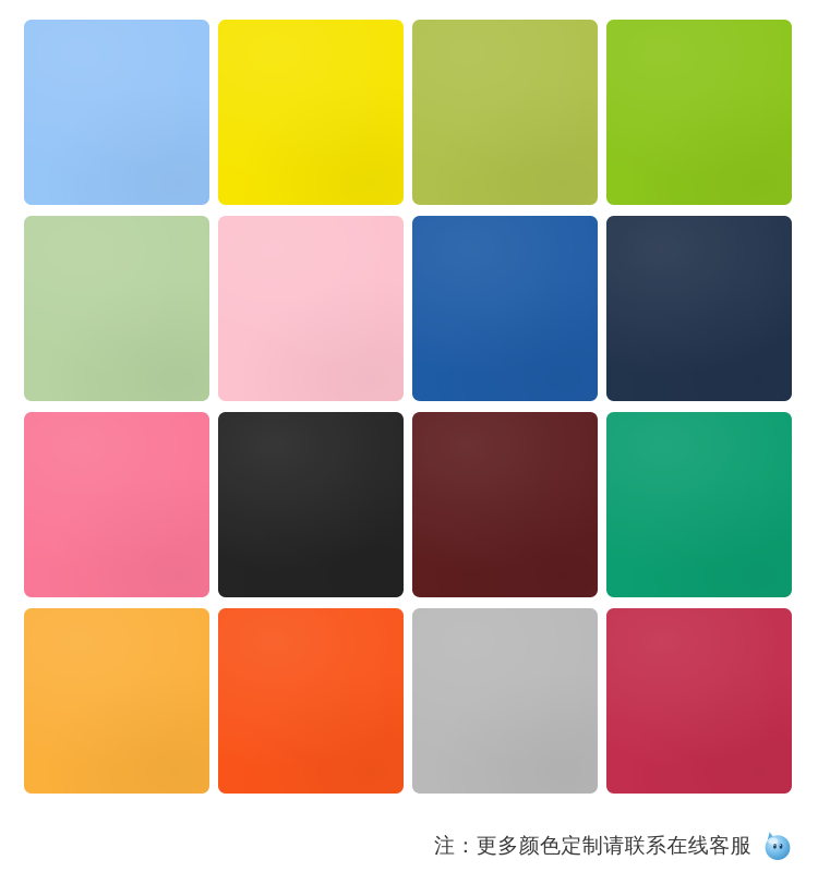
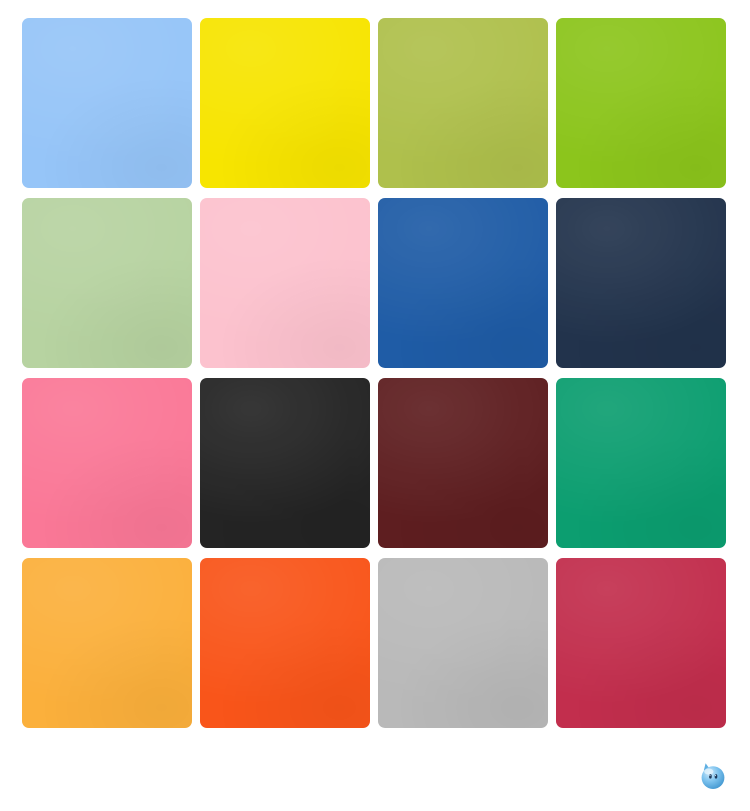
- 注：更多颜色定制请联系在线客服
